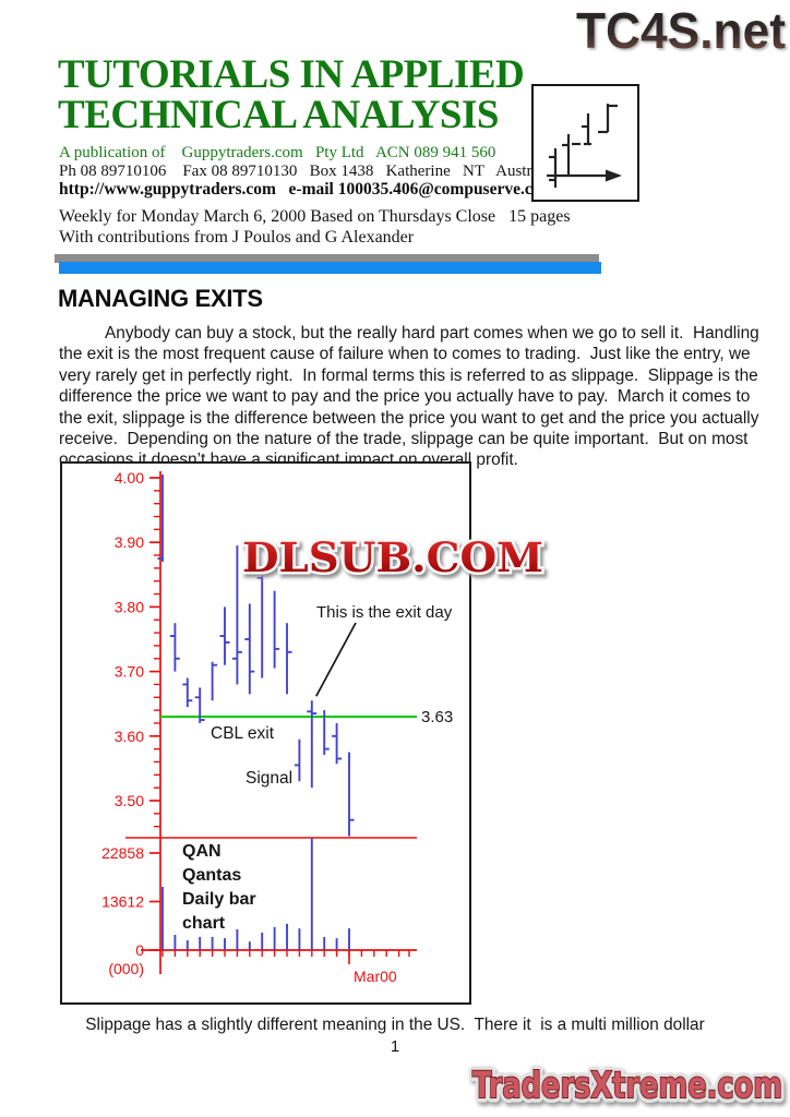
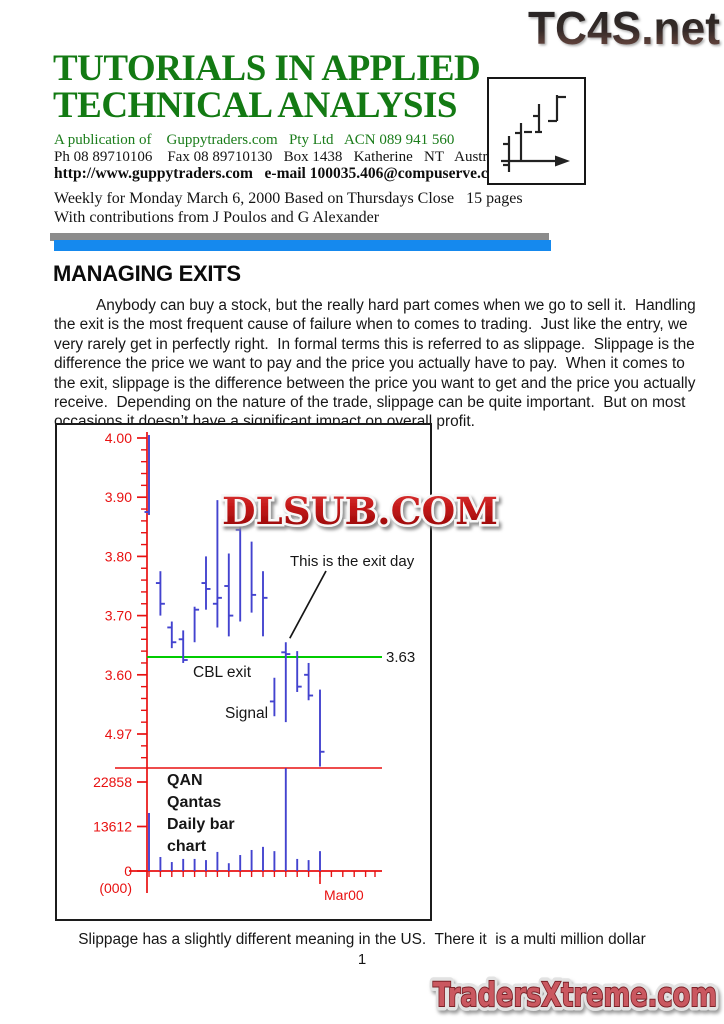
  TC4S.net
  TUTORIALS IN APPLIED
  TECHNICAL ANALYSIS
  A publication of Guppytraders.com Pty Ltd ACN 089 941 560
  Ph 08 89710106 Fax 08 89710130 Box 1438 Katherine NT Austr
  http://www.guppytraders.com e-mail 100035.406@compuserve.c
  Weekly for Monday March 6, 2000 Based on Thursdays Close 15 pages
  With contributions from J Poulos and G Alexander
  MANAGING EXITS
  Anybody can buy a stock, but the really hard part comes when we go to sell it. Handling
  the exit is the most frequent cause of failure when to comes to trading. Just like the entry, we
  very rarely get in perfectly right. In formal terms this is referred to as slippage. Slippage is the
- difference the price we want to pay and the price you actually have to pay. March it comes to
+ difference the price we want to pay and the price you actually have to pay. When it comes to
  the exit, slippage is the difference between the price you want to get and the price you actually
  receive. Depending on the nature of the trade, slippage can be quite important. But on most
  occasions it doesn’t have a significant impact on overall profit.
  4.00
  3.90
  3.80
  3.70
  3.60
- 3.50
+ 4.97
  22858
  13612
  0
  (000)
  Mar00
  3.63
  This is the exit day
  CBL exit
  Signal
  QAN
  Qantas
  Daily bar
  chart
  DLSUB.COM
  Slippage has a slightly different meaning in the US. There it is a multi million dollar
  1
  TradersXtreme.com
